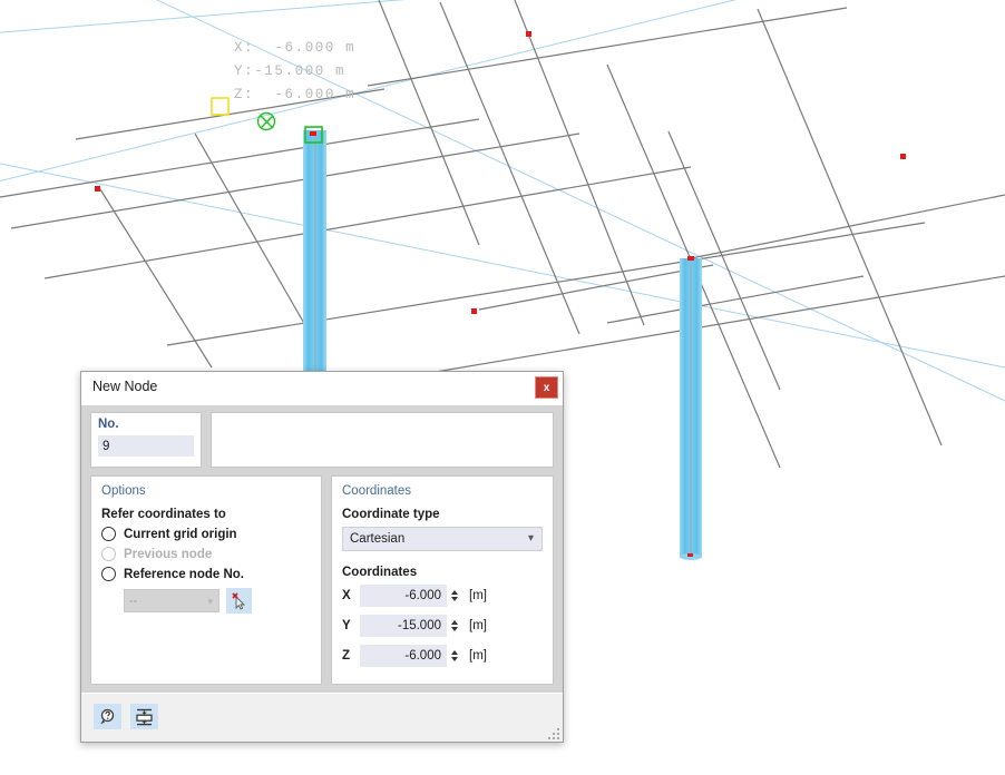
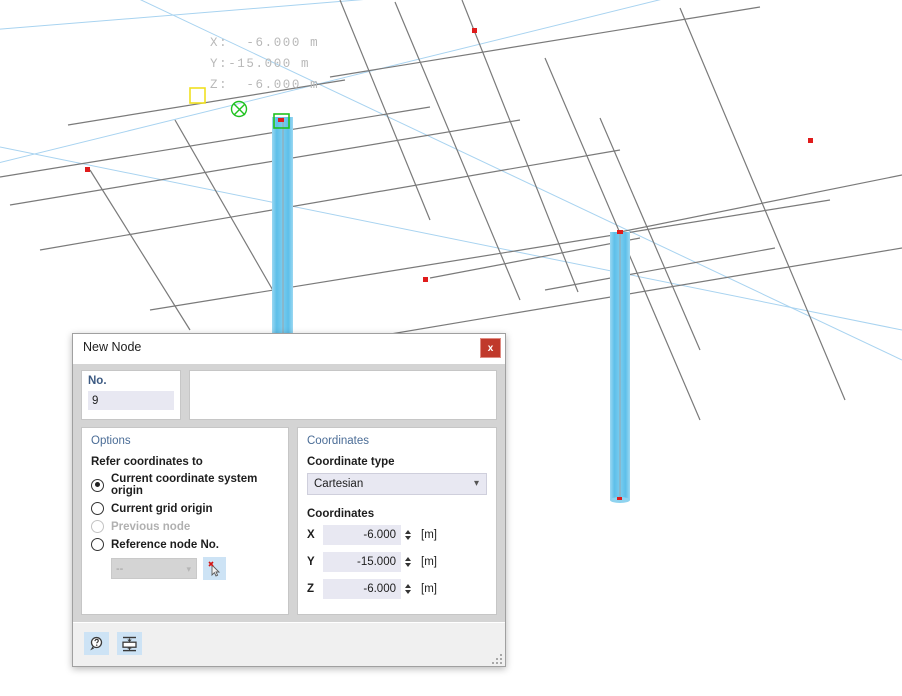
  X: -6.000 m
  Y:-15.000 m
  Z: -6.000 m
  New Node
  x
  No.
  9
  Options
  Refer coordinates to
+ Current coordinate system origin
  Current grid origin
  Previous node
  Reference node No.
  --
  ▾
  Coordinates
  Coordinate type
  Cartesian
  ▾
  Coordinates
  X
  -6.000
  [m]
  Y
  -15.000
  [m]
  Z
  -6.000
  [m]
